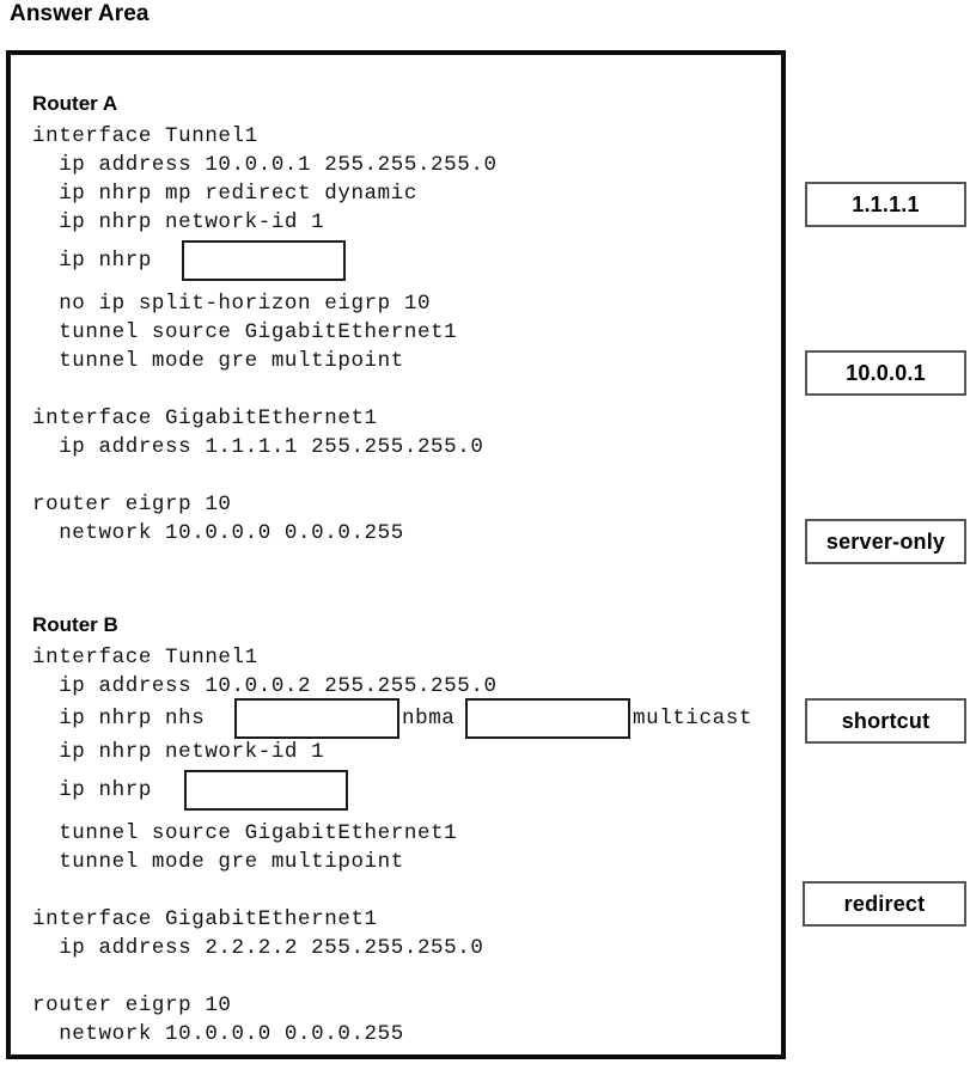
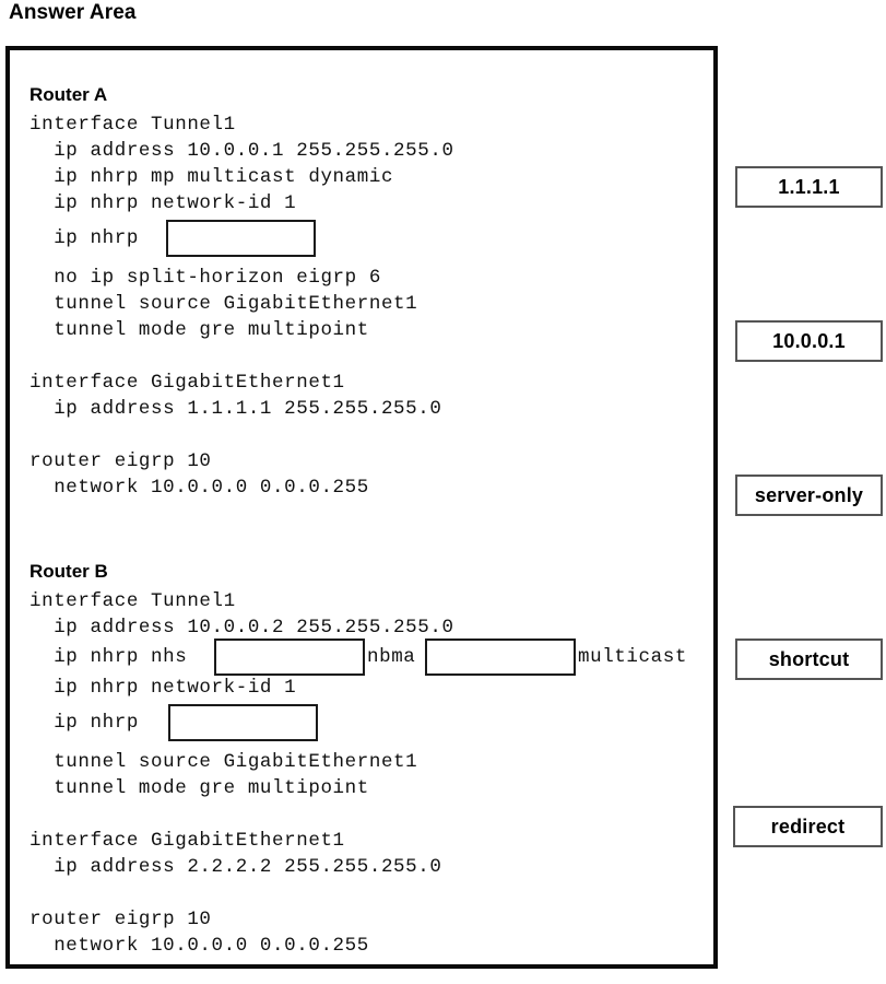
  Answer Area
  Router A
  interface Tunnel1
  ip address 10.0.0.1 255.255.255.0
- ip nhrp mp redirect dynamic
+ ip nhrp mp multicast dynamic
  ip nhrp network-id 1
  ip nhrp
- no ip split-horizon eigrp 10
+ no ip split-horizon eigrp 6
  tunnel source GigabitEthernet1
  tunnel mode gre multipoint
  interface GigabitEthernet1
  ip address 1.1.1.1 255.255.255.0
  router eigrp 10
  network 10.0.0.0 0.0.0.255
  Router B
  interface Tunnel1
  ip address 10.0.0.2 255.255.255.0
  ip nhrp nhs
  nbma
  multicast
  ip nhrp network-id 1
  ip nhrp
  tunnel source GigabitEthernet1
  tunnel mode gre multipoint
  interface GigabitEthernet1
  ip address 2.2.2.2 255.255.255.0
  router eigrp 10
  network 10.0.0.0 0.0.0.255
  1.1.1.1
  10.0.0.1
  server-only
  shortcut
  redirect
